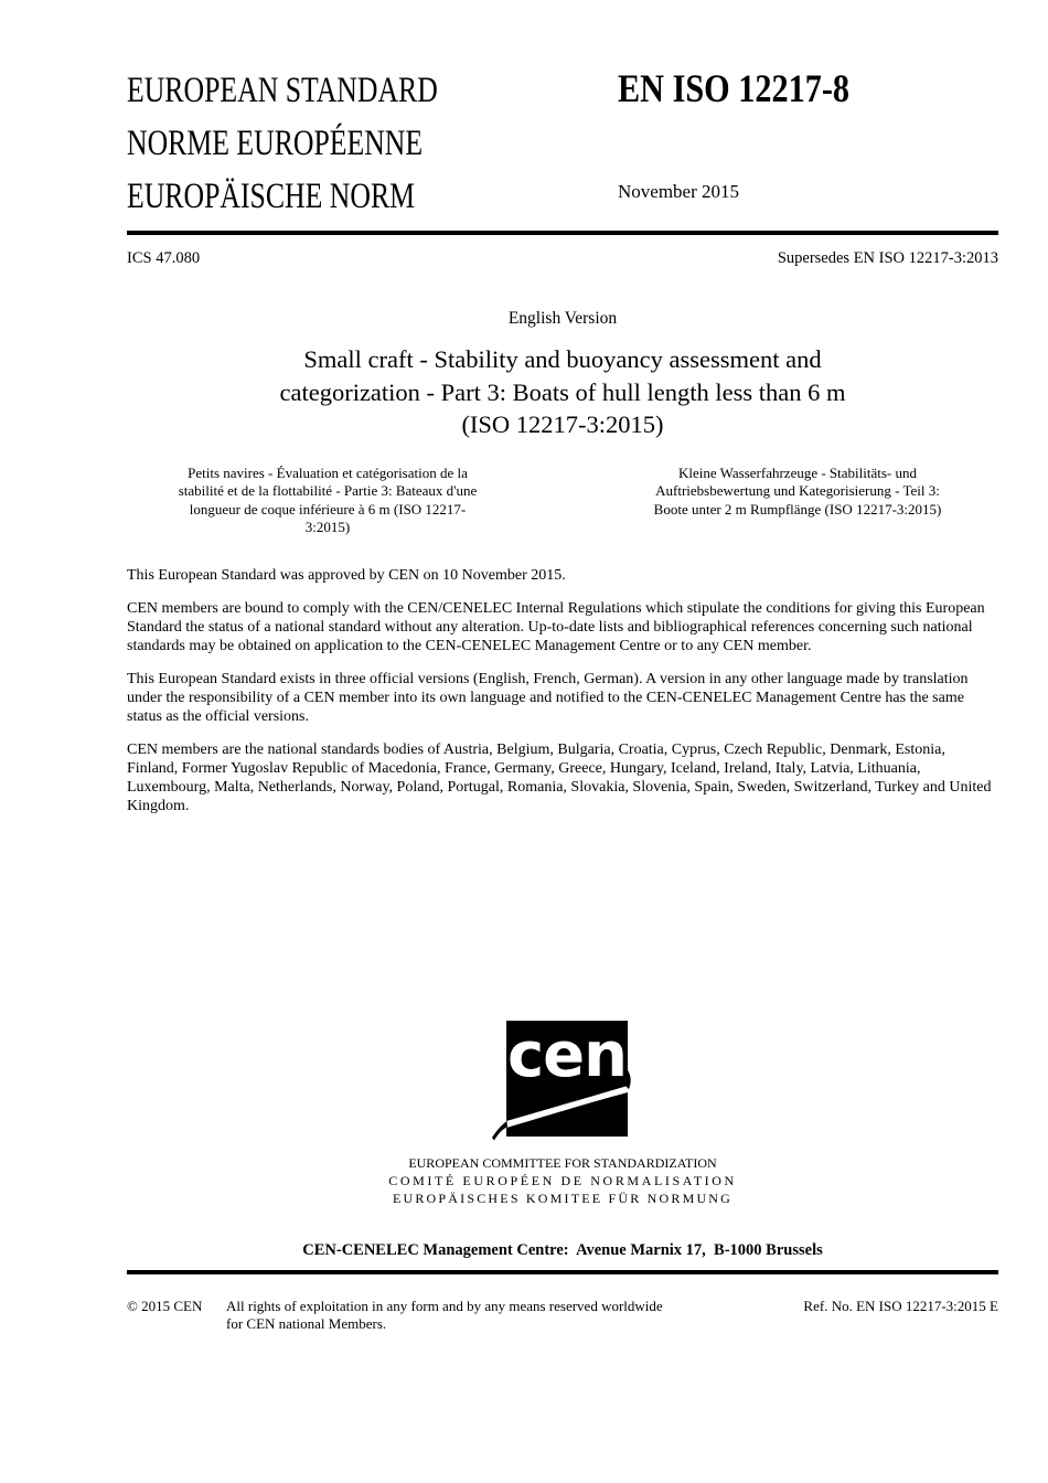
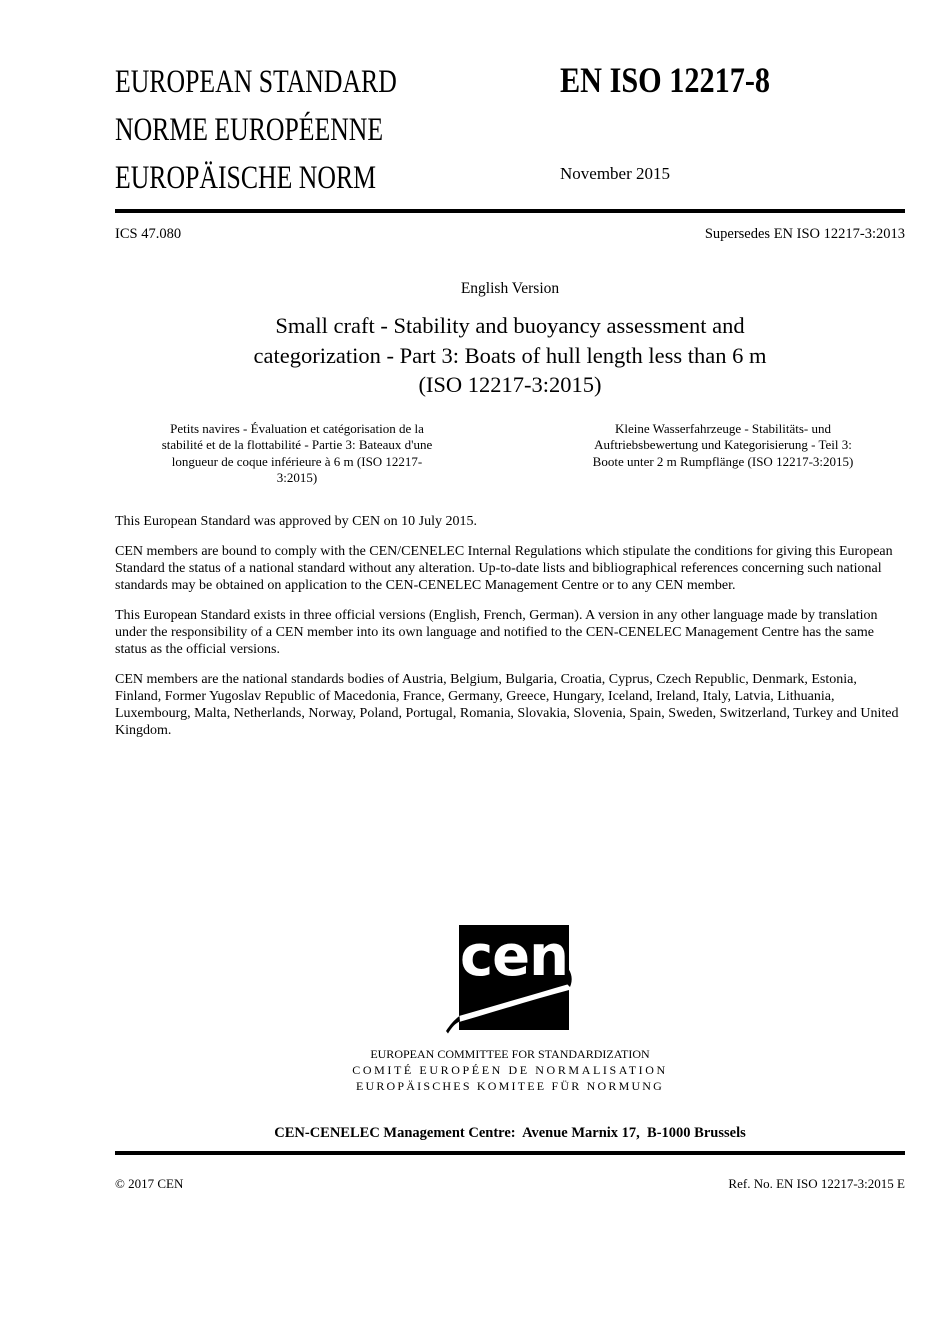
  EUROPEAN STANDARD
  NORME EUROPÉENNE
  EUROPÄISCHE NORM
  EN ISO 12217-8
  November 2015
  ICS 47.080
  Supersedes EN ISO 12217-3:2013
  English Version
  Small craft - Stability and buoyancy assessment and
  categorization - Part 3: Boats of hull length less than 6 m
  (ISO 12217-3:2015)
  Petits navires - Évaluation et catégorisation de la
  stabilité et de la flottabilité - Partie 3: Bateaux d'une
  longueur de coque inférieure à 6 m (ISO 12217-
  3:2015)
  Kleine Wasserfahrzeuge - Stabilitäts- und
  Auftriebsbewertung und Kategorisierung - Teil 3:
  Boote unter 2 m Rumpflänge (ISO 12217-3:2015)
- This European Standard was approved by CEN on 10 November 2015.
+ This European Standard was approved by CEN on 10 July 2015.
  CEN members are bound to comply with the CEN/CENELEC Internal Regulations which stipulate the conditions for giving this European Standard the status of a national standard without any alteration. Up-to-date lists and bibliographical references concerning such national standards may be obtained on application to the CEN-CENELEC Management Centre or to any CEN member.
  This European Standard exists in three official versions (English, French, German). A version in any other language made by translation under the responsibility of a CEN member into its own language and notified to the CEN-CENELEC Management Centre has the same status as the official versions.
  CEN members are the national standards bodies of Austria, Belgium, Bulgaria, Croatia, Cyprus, Czech Republic, Denmark, Estonia, Finland, Former Yugoslav Republic of Macedonia, France, Germany, Greece, Hungary, Iceland, Ireland, Italy, Latvia, Lithuania, Luxembourg, Malta, Netherlands, Norway, Poland, Portugal, Romania, Slovakia, Slovenia, Spain, Sweden, Switzerland, Turkey and United Kingdom.
  cen
  EUROPEAN COMMITTEE FOR STANDARDIZATION
  COMITÉ EUROPÉEN DE NORMALISATION
  EUROPÄISCHES KOMITEE FÜR NORMUNG
  CEN-CENELEC Management Centre: Avenue Marnix 17, B-1000 Brussels
- © 2015 CEN
+ © 2017 CEN
- All rights of exploitation in any form and by any means reserved worldwide for CEN national Members.
  Ref. No. EN ISO 12217-3:2015 E
